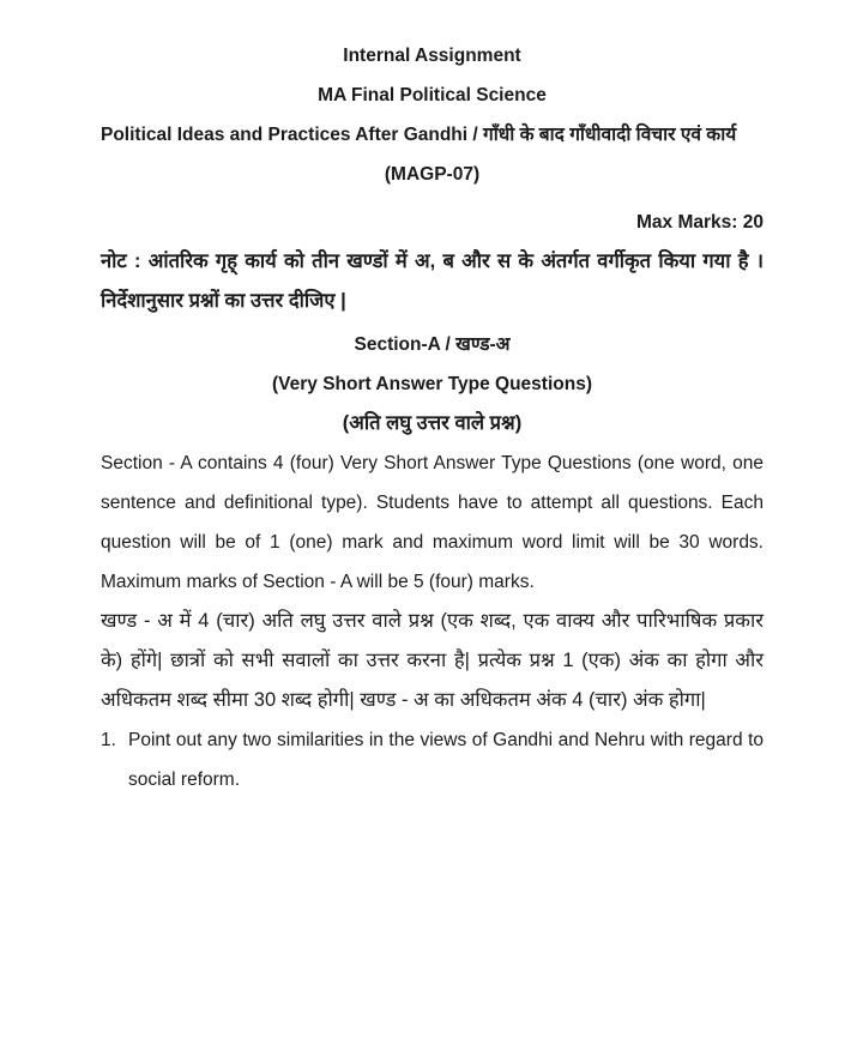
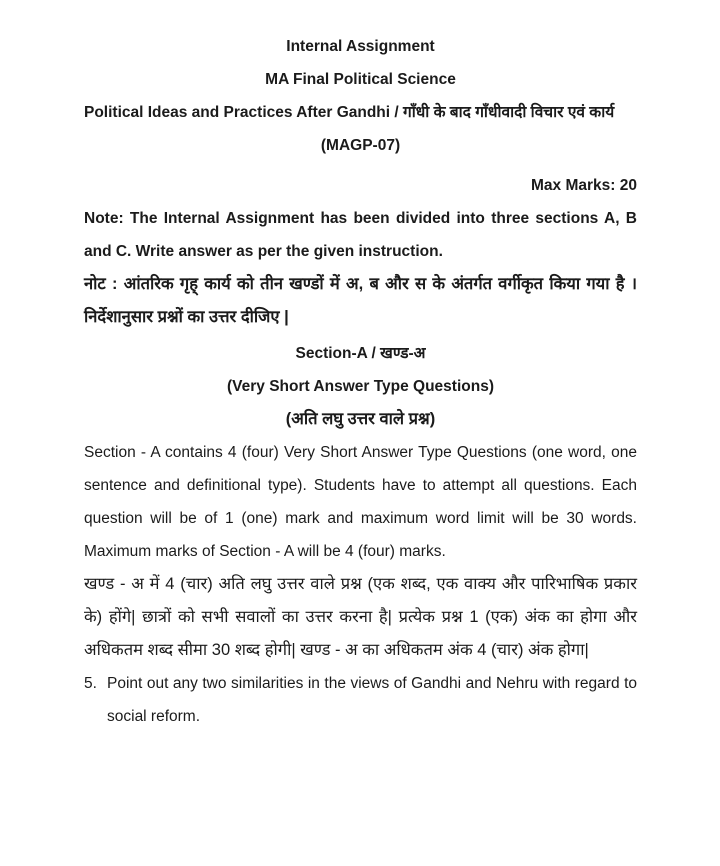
  Internal Assignment
  MA Final Political Science
  Political Ideas and Practices After Gandhi / गाँधी के बाद गाँधीवादी विचार एवं कार्य
  (MAGP-07)
  Max Marks: 20
+ Note: The Internal Assignment has been divided into three sections A, B and C. Write answer as per the given instruction.
  नोट : आंतरिक गृह् कार्य को तीन खण्डों में अ, ब और स के अंतर्गत वर्गीकृत किया गया है । निर्देशानुसार प्रश्नों का उत्तर दीजिए |
  Section-A / खण्ड-अ
  (Very Short Answer Type Questions)
  (अति लघु उत्तर वाले प्रश्न)
- Section - A contains 4 (four) Very Short Answer Type Questions (one word, one sentence and definitional type). Students have to attempt all questions. Each question will be of 1 (one) mark and maximum word limit will be 30 words. Maximum marks of Section - A will be 5 (four) marks.
+ Section - A contains 4 (four) Very Short Answer Type Questions (one word, one sentence and definitional type). Students have to attempt all questions. Each question will be of 1 (one) mark and maximum word limit will be 30 words. Maximum marks of Section - A will be 4 (four) marks.
  खण्ड - अ में 4 (चार) अति लघु उत्तर वाले प्रश्न (एक शब्द, एक वाक्य और पारिभाषिक प्रकार के) होंगे| छात्रों को सभी सवालों का उत्तर करना है| प्रत्येक प्रश्न 1 (एक) अंक का होगा और अधिकतम शब्द सीमा 30 शब्द होगी| खण्ड - अ का अधिकतम अंक 4 (चार) अंक होगा|
- 1.
+ 5.
  Point out any two similarities in the views of Gandhi and Nehru with regard to social reform.
